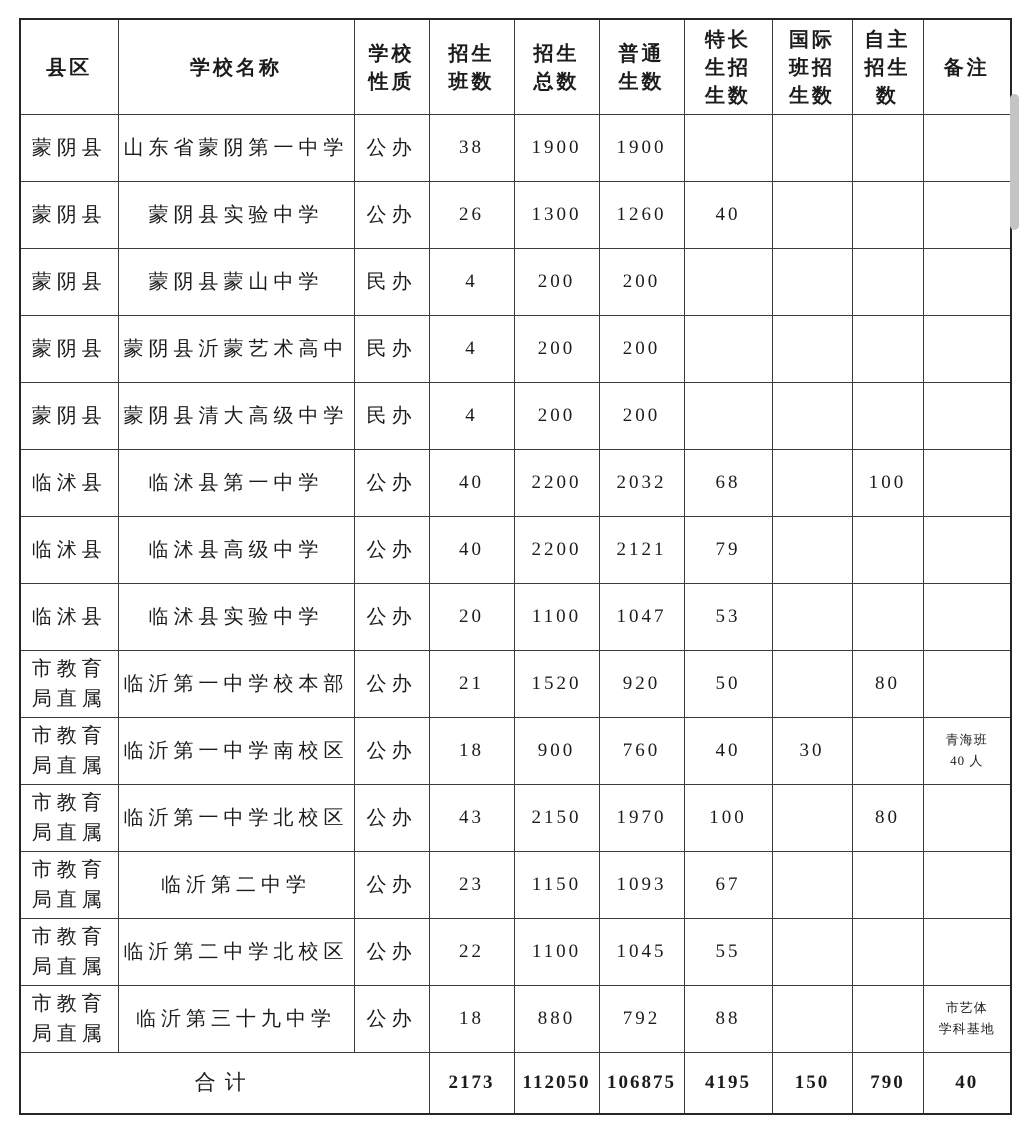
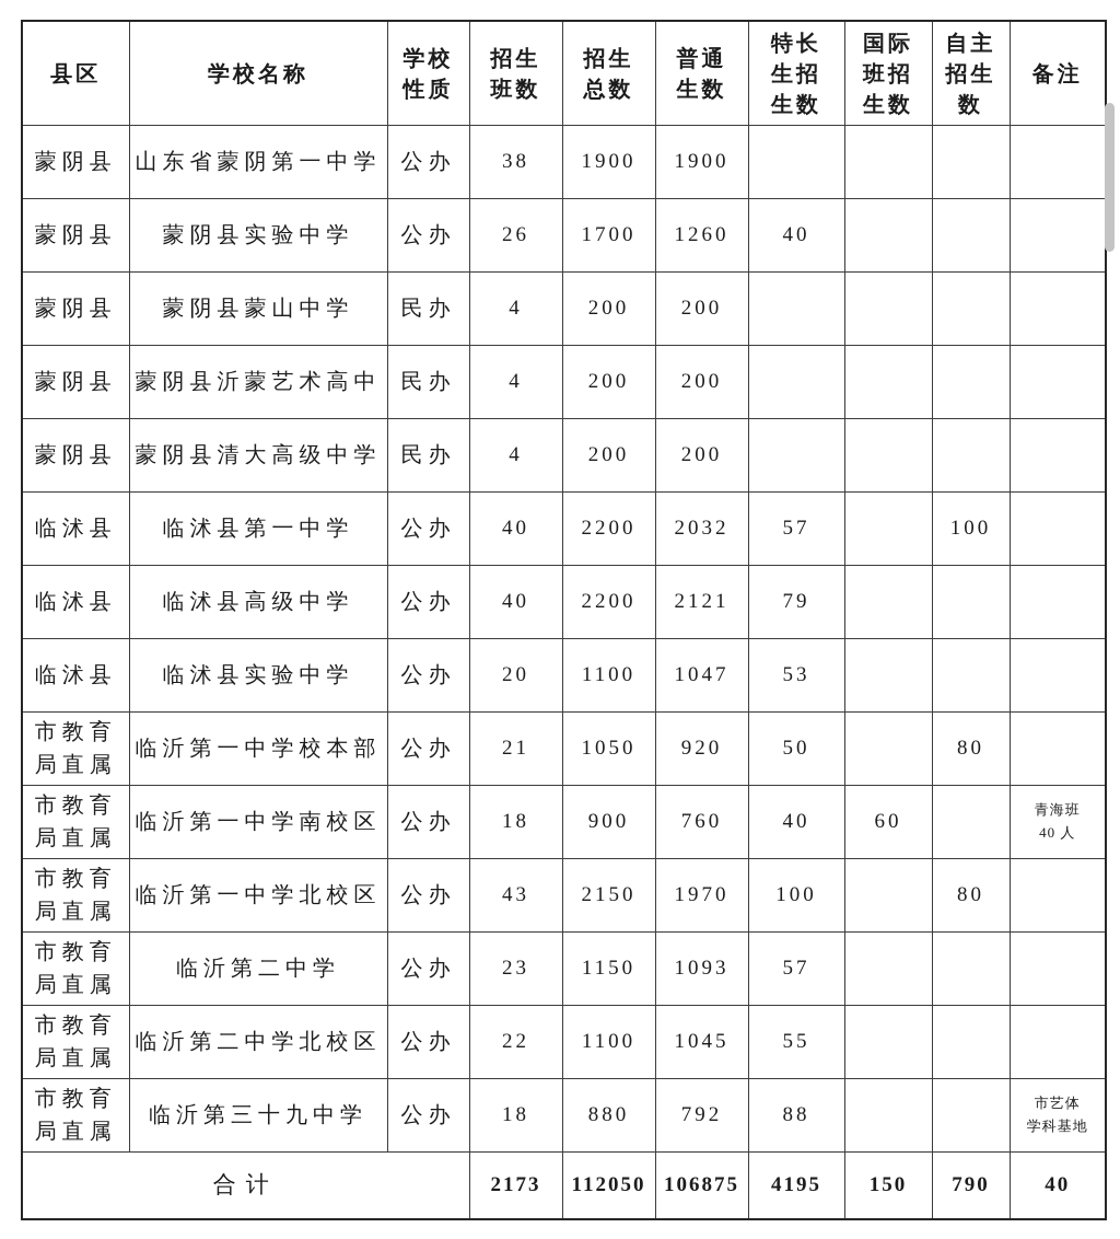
  县区	学校名称	学校 性质	招生 班数	招生 总数	普通 生数	特长 生招 生数	国际 班招 生数	自主 招生 数	备注
  蒙阴县	山东省蒙阴第一中学	公办	38	1900	1900
- 蒙阴县	蒙阴县实验中学	公办	26	1300	1260	40
+ 蒙阴县	蒙阴县实验中学	公办	26	1700	1260	40
  蒙阴县	蒙阴县蒙山中学	民办	4	200	200
  蒙阴县	蒙阴县沂蒙艺术高中	民办	4	200	200
  蒙阴县	蒙阴县清大高级中学	民办	4	200	200
- 临沭县	临沭县第一中学	公办	40	2200	2032	68		100
+ 临沭县	临沭县第一中学	公办	40	2200	2032	57		100
  临沭县	临沭县高级中学	公办	40	2200	2121	79
  临沭县	临沭县实验中学	公办	20	1100	1047	53
- 市教育 局直属	临沂第一中学校本部	公办	21	1520	920	50		80
+ 市教育 局直属	临沂第一中学校本部	公办	21	1050	920	50		80
- 市教育 局直属	临沂第一中学南校区	公办	18	900	760	40	30		青海班 40 人
+ 市教育 局直属	临沂第一中学南校区	公办	18	900	760	40	60		青海班 40 人
  市教育 局直属	临沂第一中学北校区	公办	43	2150	1970	100		80
- 市教育 局直属	临沂第二中学	公办	23	1150	1093	67
+ 市教育 局直属	临沂第二中学	公办	23	1150	1093	57
  市教育 局直属	临沂第二中学北校区	公办	22	1100	1045	55
  市教育 局直属	临沂第三十九中学	公办	18	880	792	88			市艺体 学科基地
  合计	2173	112050	106875	4195	150	790	40
